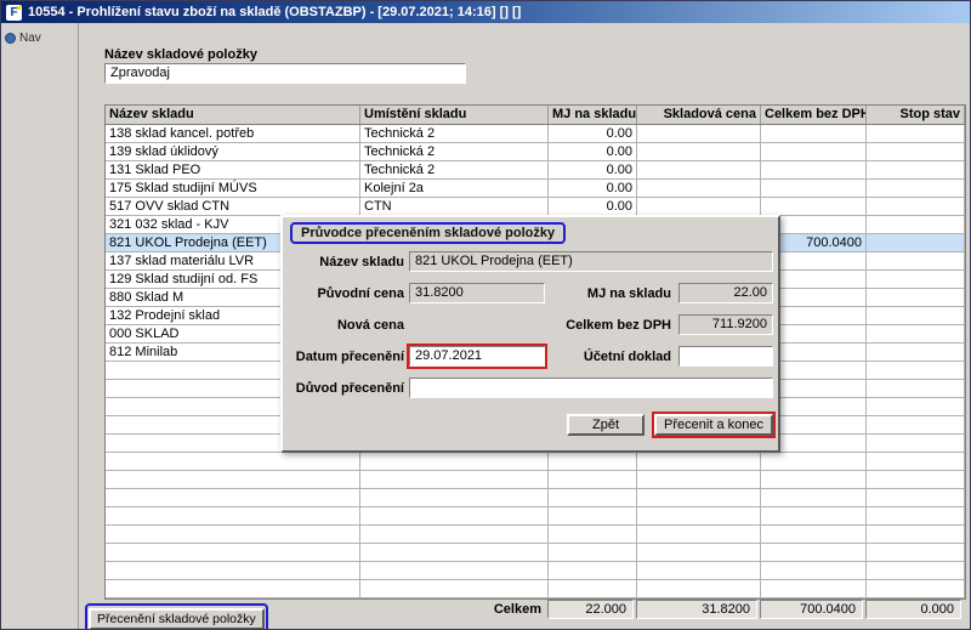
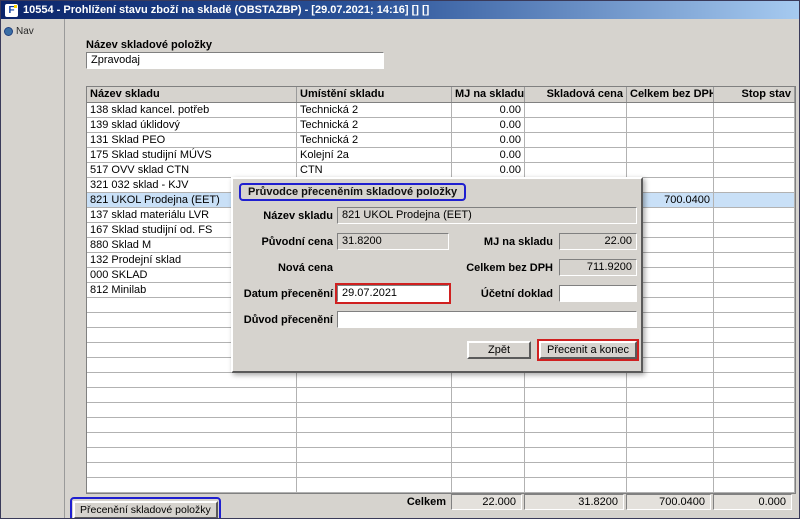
  F
  10554 - Prohlížení stavu zboží na skladě (OBSTAZBP) - [29.07.2021; 14:16] [] []
  Nav
  Název skladové položky
  Zpravodaj
  Název skladu
  Umístění skladu
  MJ na skladu
  Skladová cena
  Celkem bez DPH
  Stop stav
  138 sklad kancel. potřeb
  Technická 2
  0.00
  139 sklad úklidový
  Technická 2
  0.00
  131 Sklad PEO
  Technická 2
  0.00
  175 Sklad studijní MÚVS
  Kolejní 2a
  0.00
  517 OVV sklad CTN
  CTN
  0.00
  321 032 sklad - KJV
  821 UKOL Prodejna (EET)
  700.0400
  137 sklad materiálu LVR
- 129 Sklad studijní od. FS
+ 167 Sklad studijní od. FS
  880 Sklad M
  132 Prodejní sklad
  000 SKLAD
  812 Minilab
  Celkem
  22.000
  31.8200
  700.0400
  0.000
  Přecenění skladové položky
  Průvodce přeceněním skladové položky
  Název skladu
  821 UKOL Prodejna (EET)
  Původní cena
  31.8200
  MJ na skladu
  22.00
  Nová cena
  Celkem bez DPH
  711.9200
  Datum přecenění
  29.07.2021
  Účetní doklad
  Důvod přecenění
  Zpět
  Přecenit a konec
